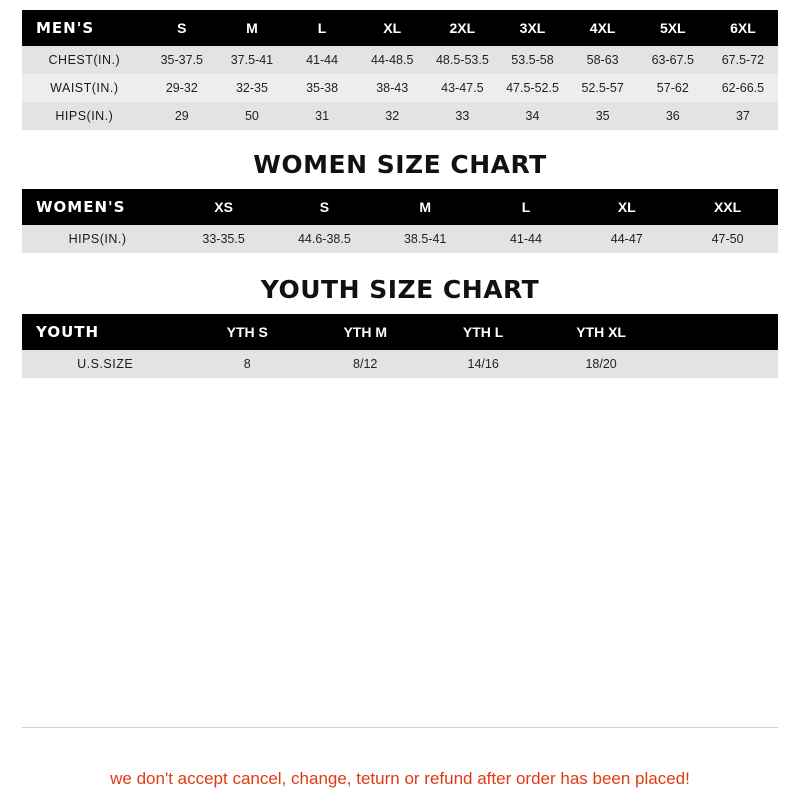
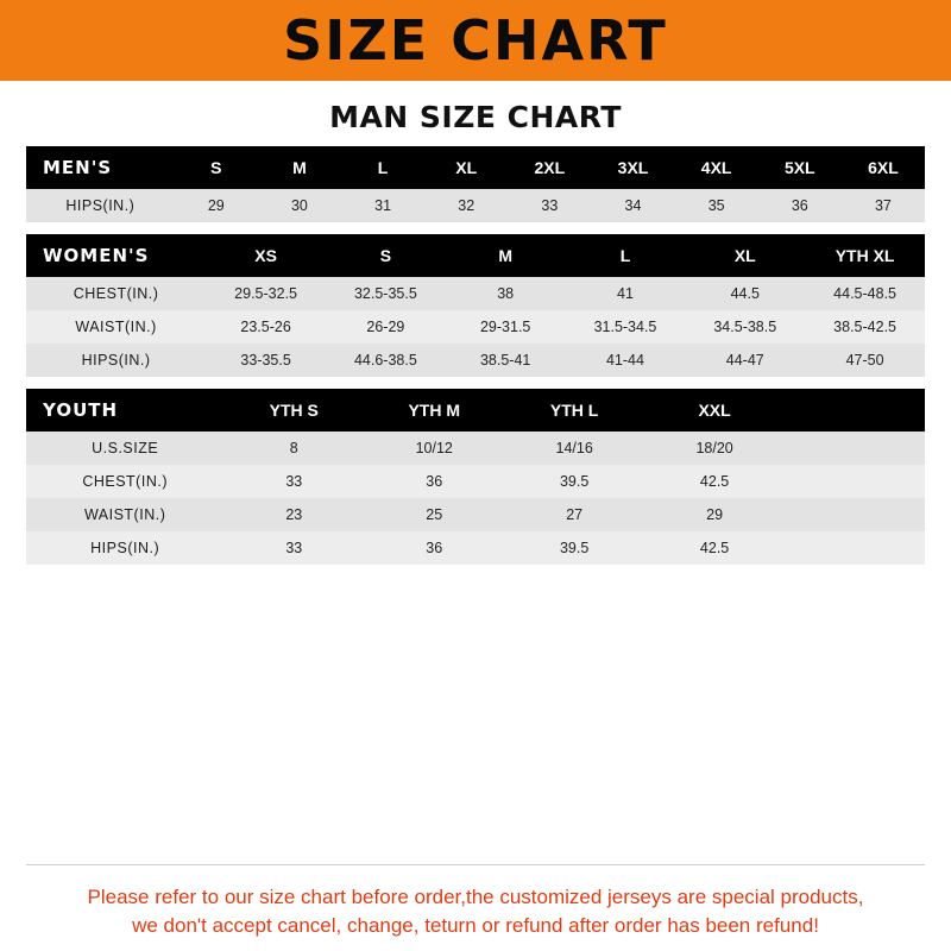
+ SIZE CHART
+ MAN SIZE CHART
  MEN'S	S	M	L	XL	2XL	3XL	4XL	5XL	6XL
- CHEST(IN.)	35-37.5	37.5-41	41-44	44-48.5	48.5-53.5	53.5-58	58-63	63-67.5	67.5-72
- WAIST(IN.)	29-32	32-35	35-38	38-43	43-47.5	47.5-52.5	52.5-57	57-62	62-66.5
- HIPS(IN.)	29	50	31	32	33	34	35	36	37
+ HIPS(IN.)	29	30	31	32	33	34	35	36	37
- WOMEN SIZE CHART
- WOMEN'S	XS	S	M	L	XL	XXL
+ WOMEN'S	XS	S	M	L	XL	YTH XL
+ CHEST(IN.)	29.5-32.5	32.5-35.5	38	41	44.5	44.5-48.5
+ WAIST(IN.)	23.5-26	26-29	29-31.5	31.5-34.5	34.5-38.5	38.5-42.5
  HIPS(IN.)	33-35.5	44.6-38.5	38.5-41	41-44	44-47	47-50
- YOUTH SIZE CHART
- YOUTH	YTH S	YTH M	YTH L	YTH XL
+ YOUTH	YTH S	YTH M	YTH L	XXL
- U.S.SIZE	8	8/12	14/16	18/20
+ U.S.SIZE	8	10/12	14/16	18/20
+ CHEST(IN.)	33	36	39.5	42.5
+ WAIST(IN.)	23	25	27	29
+ HIPS(IN.)	33	36	39.5	42.5
+ Please refer to our size chart before order,the customized jerseys are special products,
- we don't accept cancel, change, teturn or refund after order has been placed!
+ we don't accept cancel, change, teturn or refund after order has been refund!
